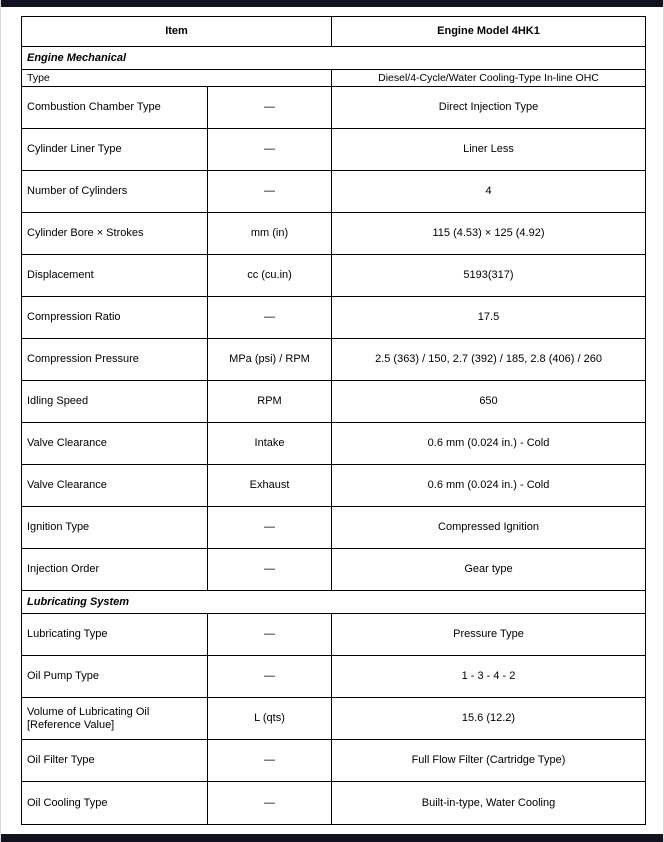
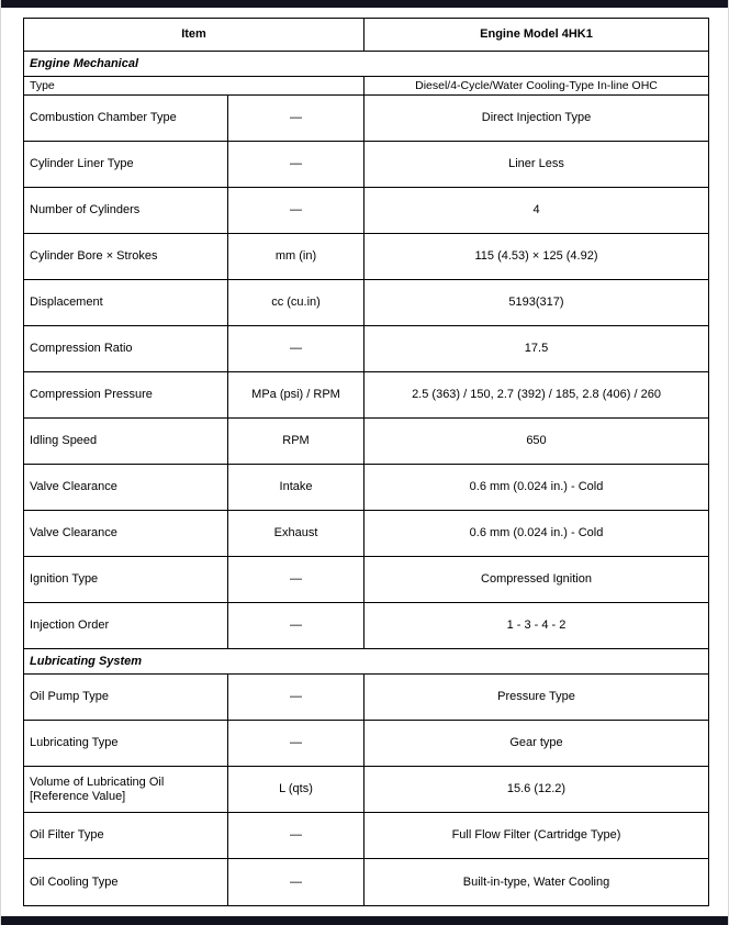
  Item
  Engine Model 4HK1
  Engine Mechanical
  Type
  Diesel/4-Cycle/Water Cooling-Type In-line OHC
  Combustion Chamber Type
  —
  Direct Injection Type
  Cylinder Liner Type
  —
  Liner Less
  Number of Cylinders
  —
  4
  Cylinder Bore × Strokes
  mm (in)
  115 (4.53) × 125 (4.92)
  Displacement
  cc (cu.in)
  5193(317)
  Compression Ratio
  —
  17.5
  Compression Pressure
  MPa (psi) / RPM
  2.5 (363) / 150, 2.7 (392) / 185, 2.8 (406) / 260
  Idling Speed
  RPM
  650
  Valve Clearance
  Intake
  0.6 mm (0.024 in.) - Cold
  Valve Clearance
  Exhaust
  0.6 mm (0.024 in.) - Cold
  Ignition Type
  —
  Compressed Ignition
  Injection Order
  —
- Gear type
+ 1 - 3 - 4 - 2
  Lubricating System
- Lubricating Type
+ Oil Pump Type
  —
  Pressure Type
- Oil Pump Type
+ Lubricating Type
  —
- 1 - 3 - 4 - 2
+ Gear type
  Volume of Lubricating Oil [Reference Value]
  L (qts)
  15.6 (12.2)
  Oil Filter Type
  —
  Full Flow Filter (Cartridge Type)
  Oil Cooling Type
  —
  Built-in-type, Water Cooling
